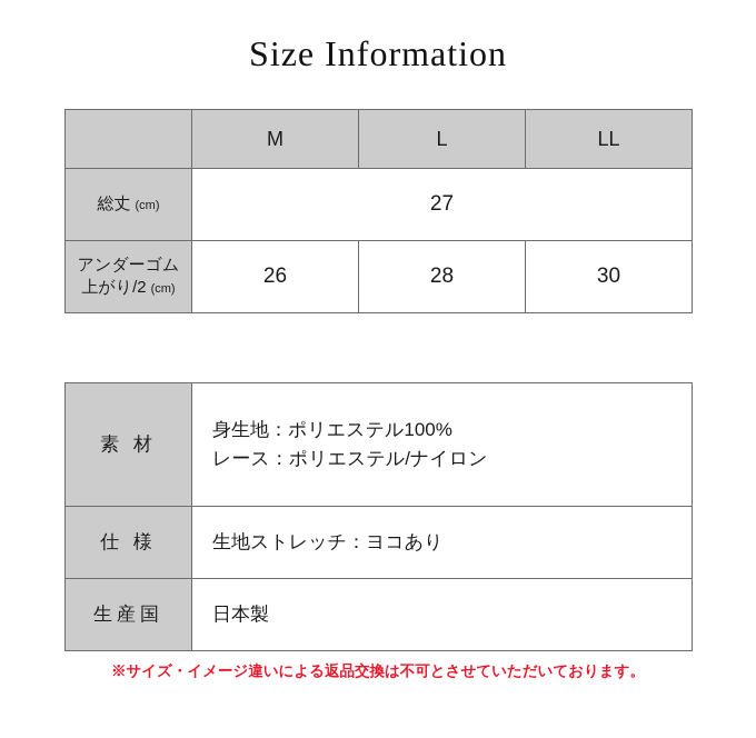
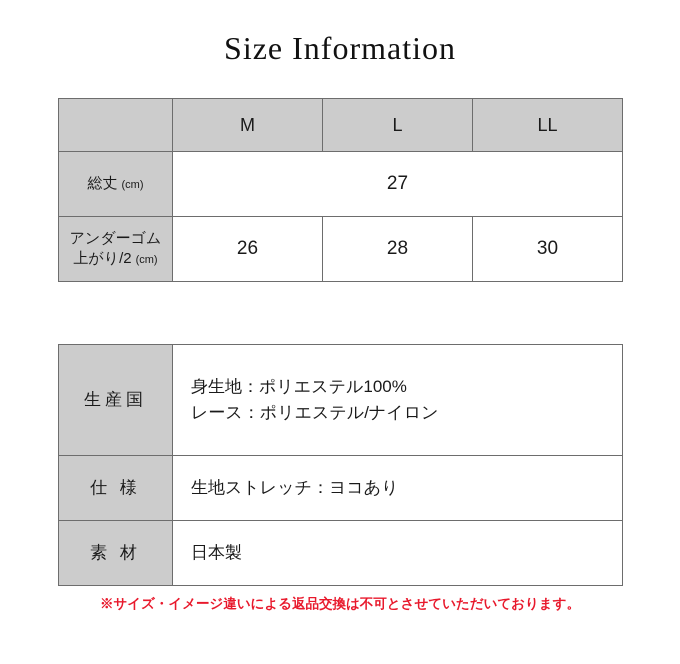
  Size Information
  	M	L	LL
  総丈 (cm)	27
  アンダーゴム 上がり/2 (cm)	26	28	30
- 素 材	身生地：ポリエステル100% レース：ポリエステル/ナイロン
+ 生産国	身生地：ポリエステル100% レース：ポリエステル/ナイロン
  仕 様	生地ストレッチ：ヨコあり
- 生産国	日本製
+ 素 材	日本製
  ※サイズ・イメージ違いによる返品交換は不可とさせていただいております。
